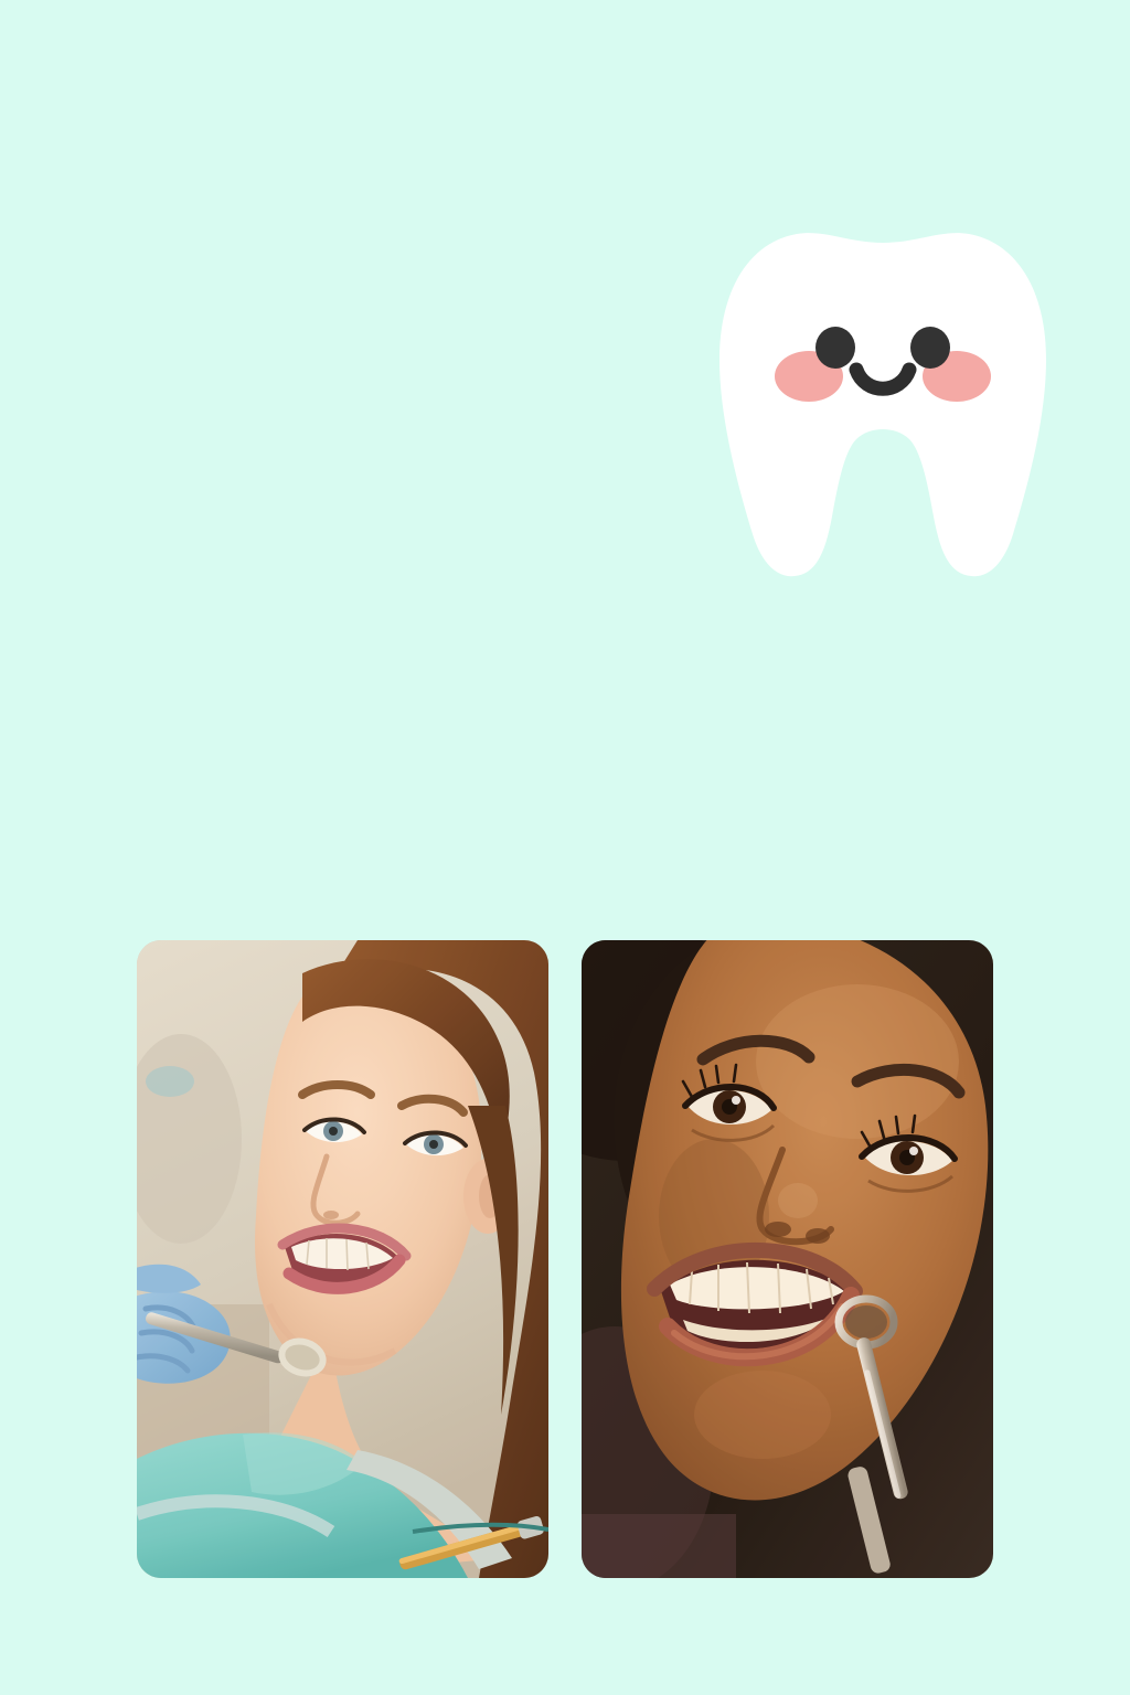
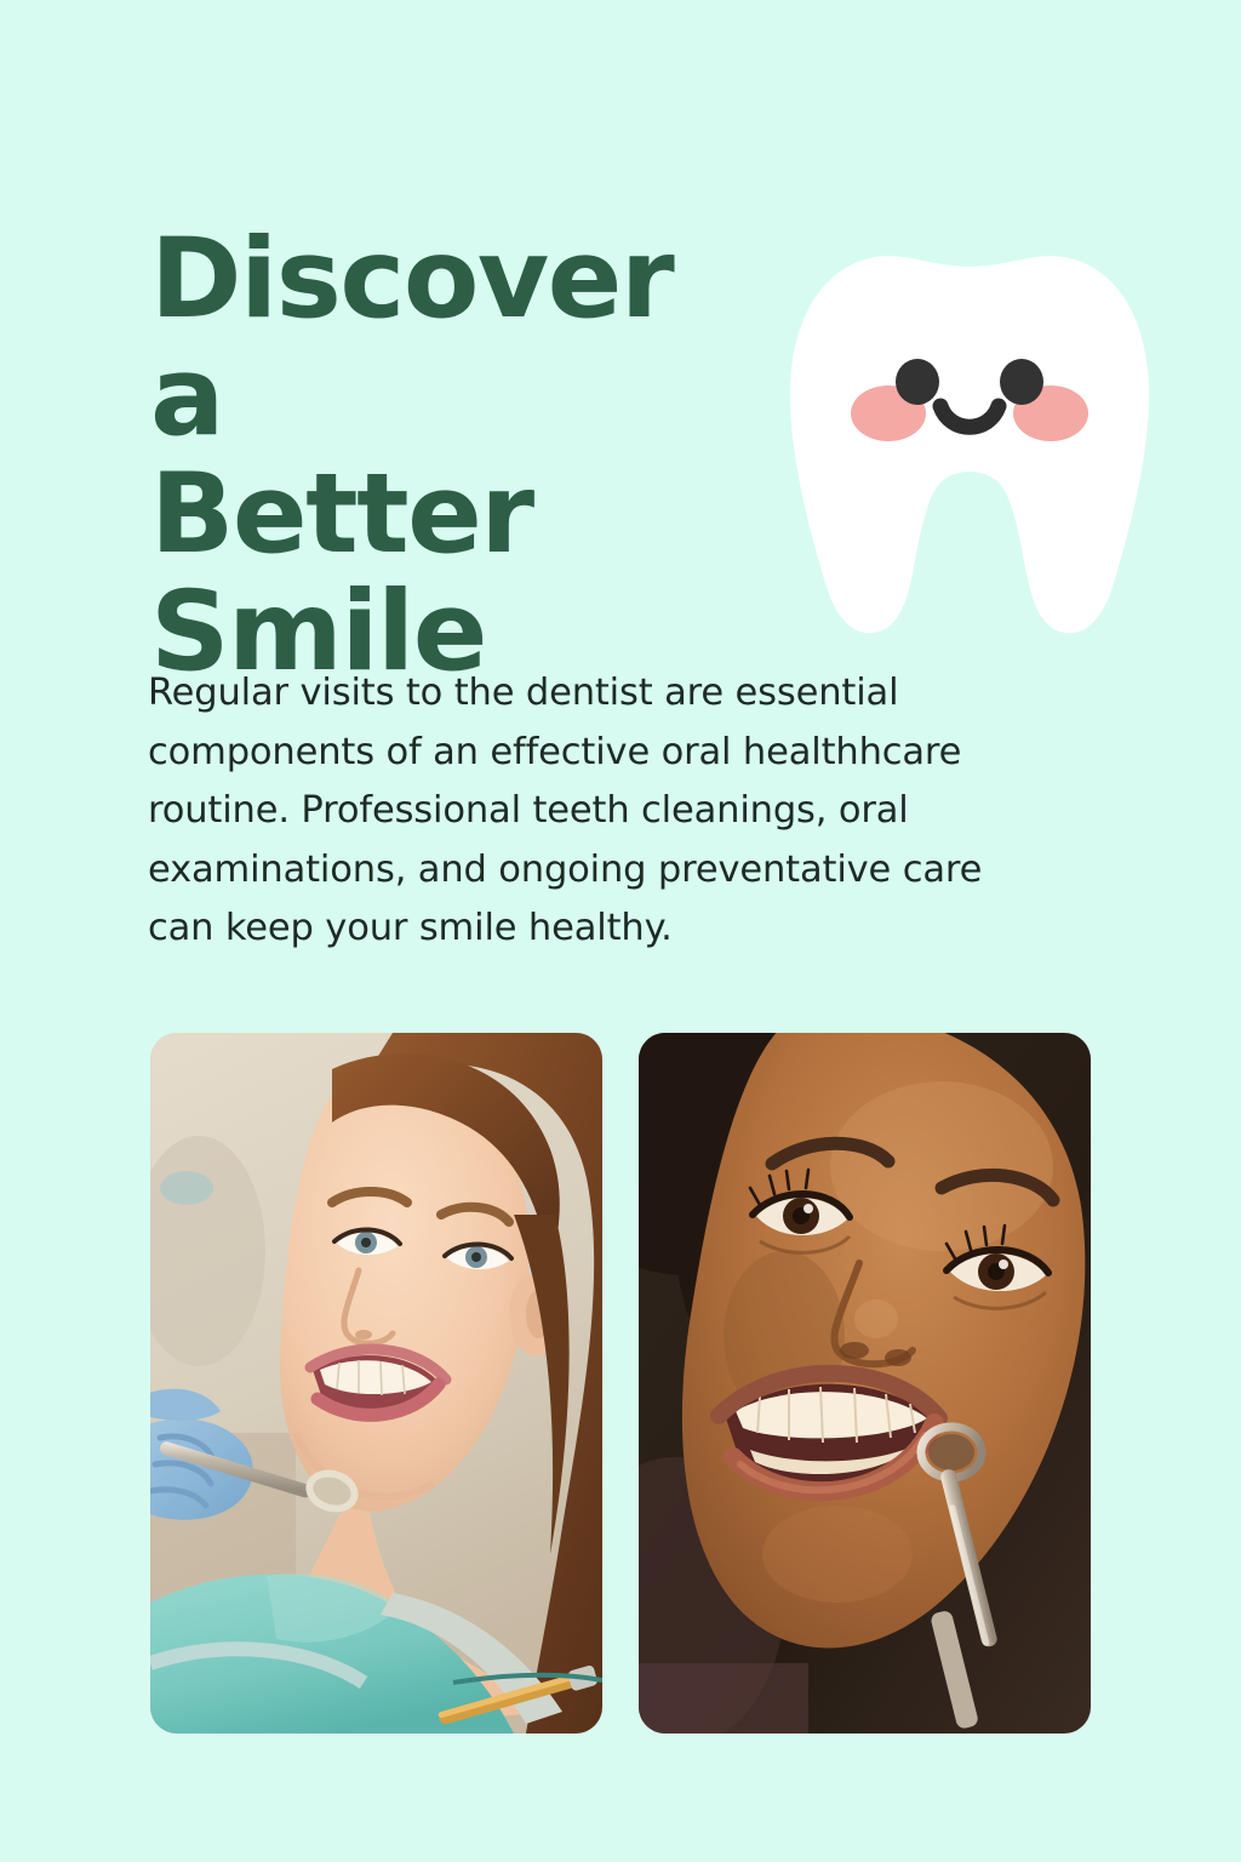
+ Discover a
+ Better
+ Smile
+ Regular visits to the dentist are essential components of an effective oral healthhcare routine. Professional teeth cleanings, oral examinations, and ongoing preventative care can keep your smile healthy.
